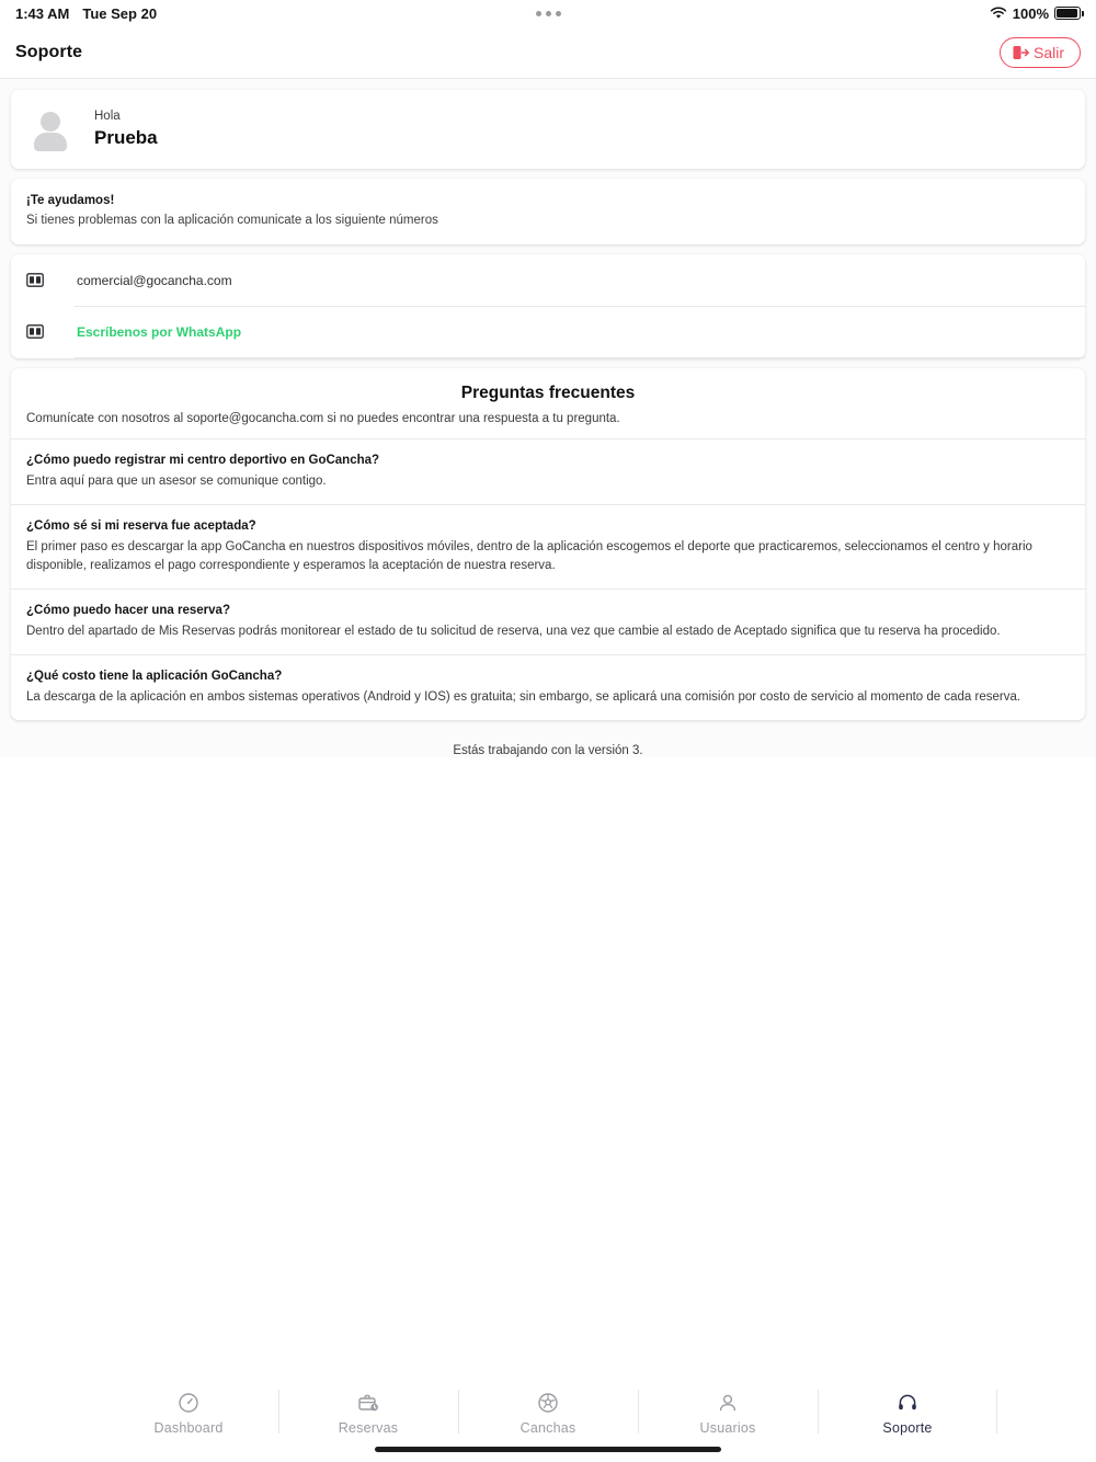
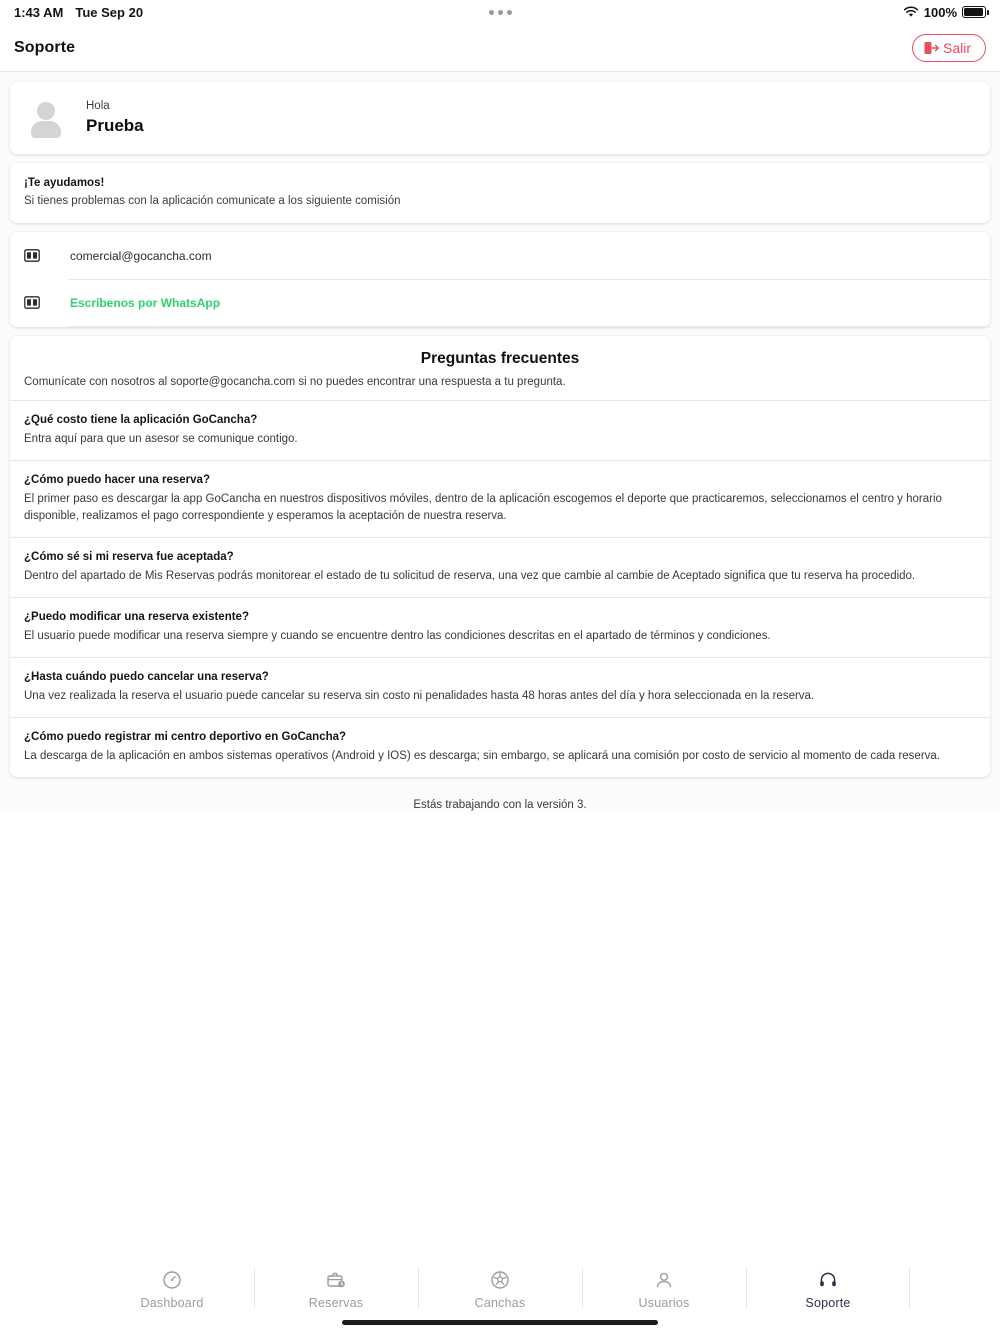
  1:43 AM
  Tue Sep 20
  100%
  Soporte
  Salir
  Hola
  Prueba
  ¡Te ayudamos!
- Si tienes problemas con la aplicación comunicate a los siguiente números
+ Si tienes problemas con la aplicación comunicate a los siguiente comisión
  comercial@gocancha.com
  Escríbenos por WhatsApp
  Preguntas frecuentes
  Comunícate con nosotros al soporte@gocancha.com si no puedes encontrar una respuesta a tu pregunta.
- ¿Cómo puedo registrar mi centro deportivo en GoCancha?
+ ¿Qué costo tiene la aplicación GoCancha?
  Entra aquí para que un asesor se comunique contigo.
- ¿Cómo sé si mi reserva fue aceptada?
+ ¿Cómo puedo hacer una reserva?
  El primer paso es descargar la app GoCancha en nuestros dispositivos móviles, dentro de la aplicación escogemos el deporte que practicaremos, seleccionamos el centro y horario disponible, realizamos el pago correspondiente y esperamos la aceptación de nuestra reserva.
- ¿Cómo puedo hacer una reserva?
+ ¿Cómo sé si mi reserva fue aceptada?
- Dentro del apartado de Mis Reservas podrás monitorear el estado de tu solicitud de reserva, una vez que cambie al estado de Aceptado significa que tu reserva ha procedido.
+ Dentro del apartado de Mis Reservas podrás monitorear el estado de tu solicitud de reserva, una vez que cambie al cambie de Aceptado significa que tu reserva ha procedido.
+ ¿Puedo modificar una reserva existente?
+ El usuario puede modificar una reserva siempre y cuando se encuentre dentro las condiciones descritas en el apartado de términos y condiciones.
+ ¿Hasta cuándo puedo cancelar una reserva?
+ Una vez realizada la reserva el usuario puede cancelar su reserva sin costo ni penalidades hasta 48 horas antes del día y hora seleccionada en la reserva.
- ¿Qué costo tiene la aplicación GoCancha?
+ ¿Cómo puedo registrar mi centro deportivo en GoCancha?
- La descarga de la aplicación en ambos sistemas operativos (Android y IOS) es gratuita; sin embargo, se aplicará una comisión por costo de servicio al momento de cada reserva.
+ La descarga de la aplicación en ambos sistemas operativos (Android y IOS) es descarga; sin embargo, se aplicará una comisión por costo de servicio al momento de cada reserva.
  Estás trabajando con la versión 3.
  Dashboard
  Reservas
  Canchas
  Usuarios
  Soporte
